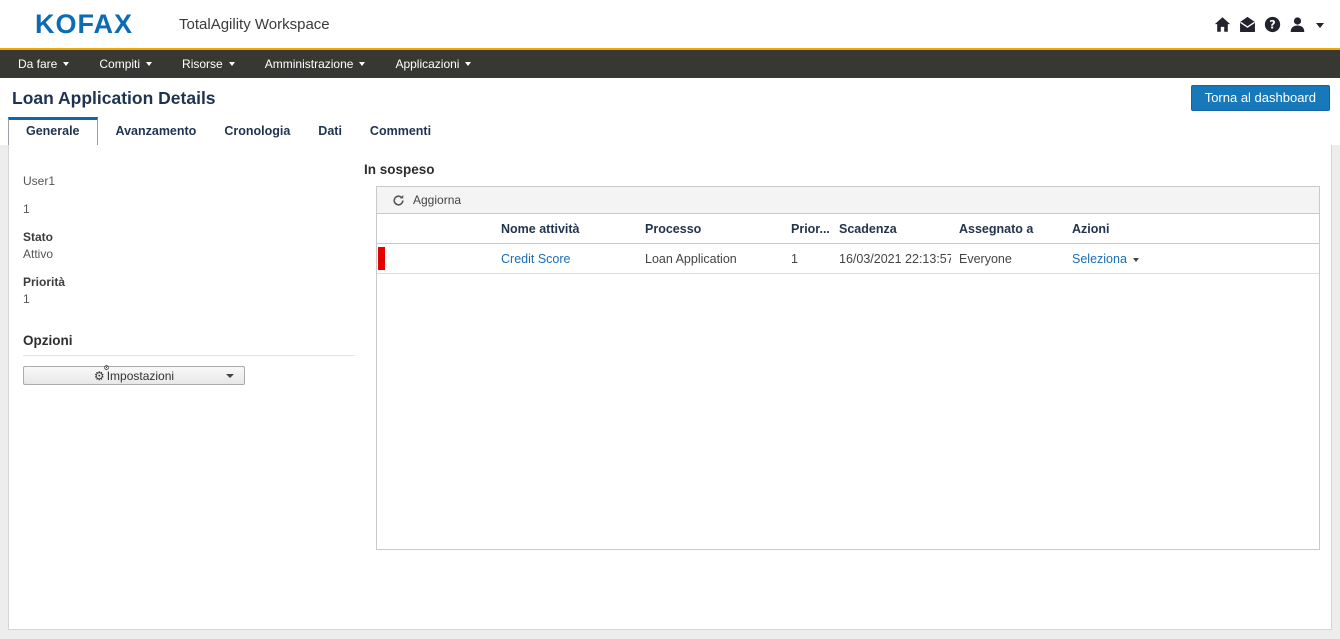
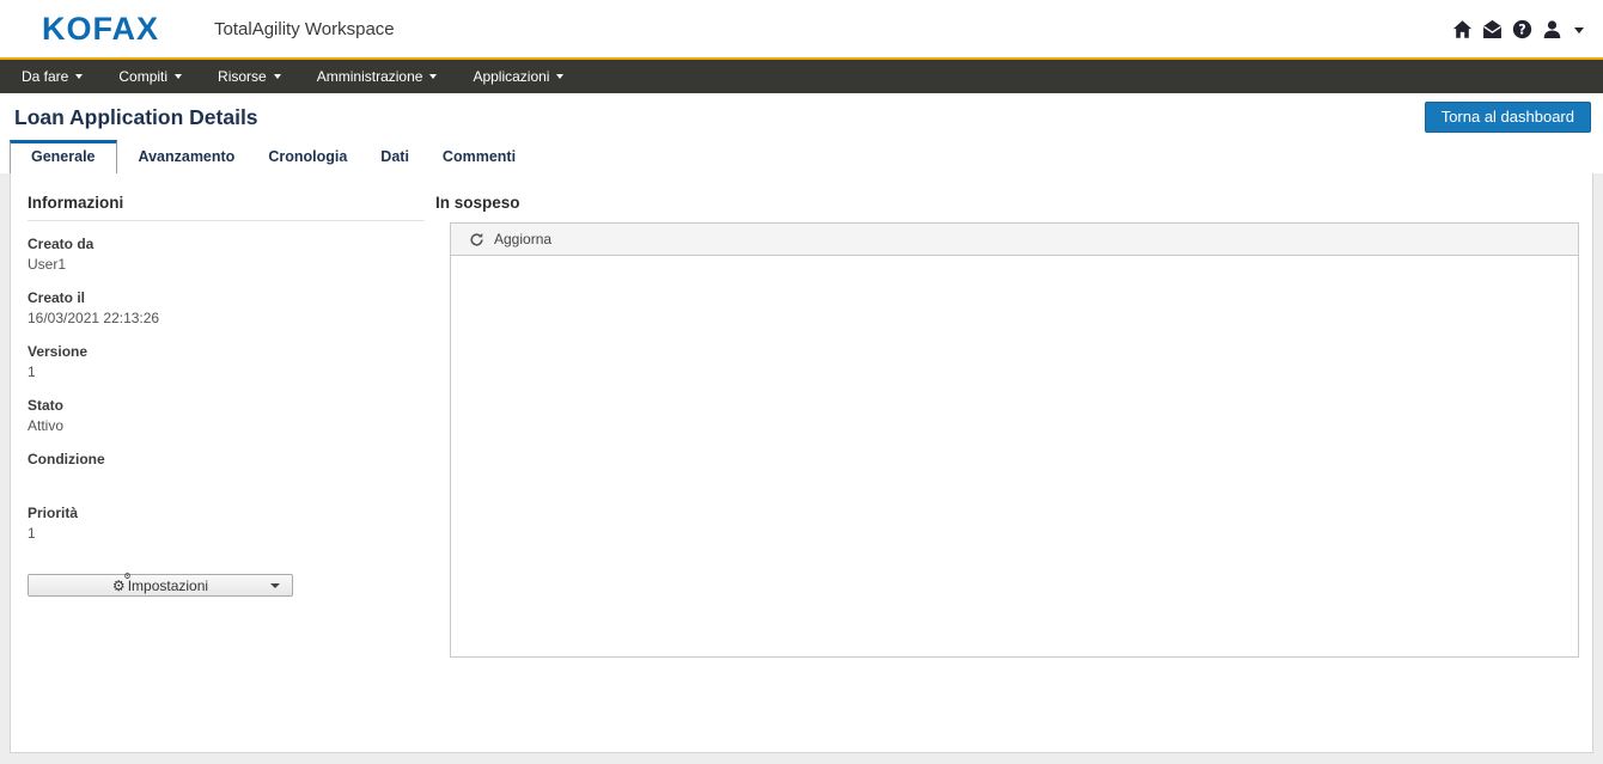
  KOFAX
  TotalAgility Workspace
  ?
  Da fare
  Compiti
  Risorse
  Amministrazione
  Applicazioni
  Loan Application Details
  Torna al dashboard
  Generale
  Avanzamento
  Cronologia
  Dati
  Commenti
+ Informazioni
+ Creato da
  User1
+ Creato il
+ 16/03/2021 22:13:26
+ Versione
  1
  Stato
  Attivo
+ Condizione
  Priorità
  1
- Opzioni
  ⚙
  ⚙
  Impostazioni
  In sospeso
  Aggiorna
- 	Nome attività	Processo	Prior...	Scadenza	Assegnato a	Azioni
- 	Credit Score	Loan Application	1	16/03/2021 22:13:57	Everyone	Seleziona
